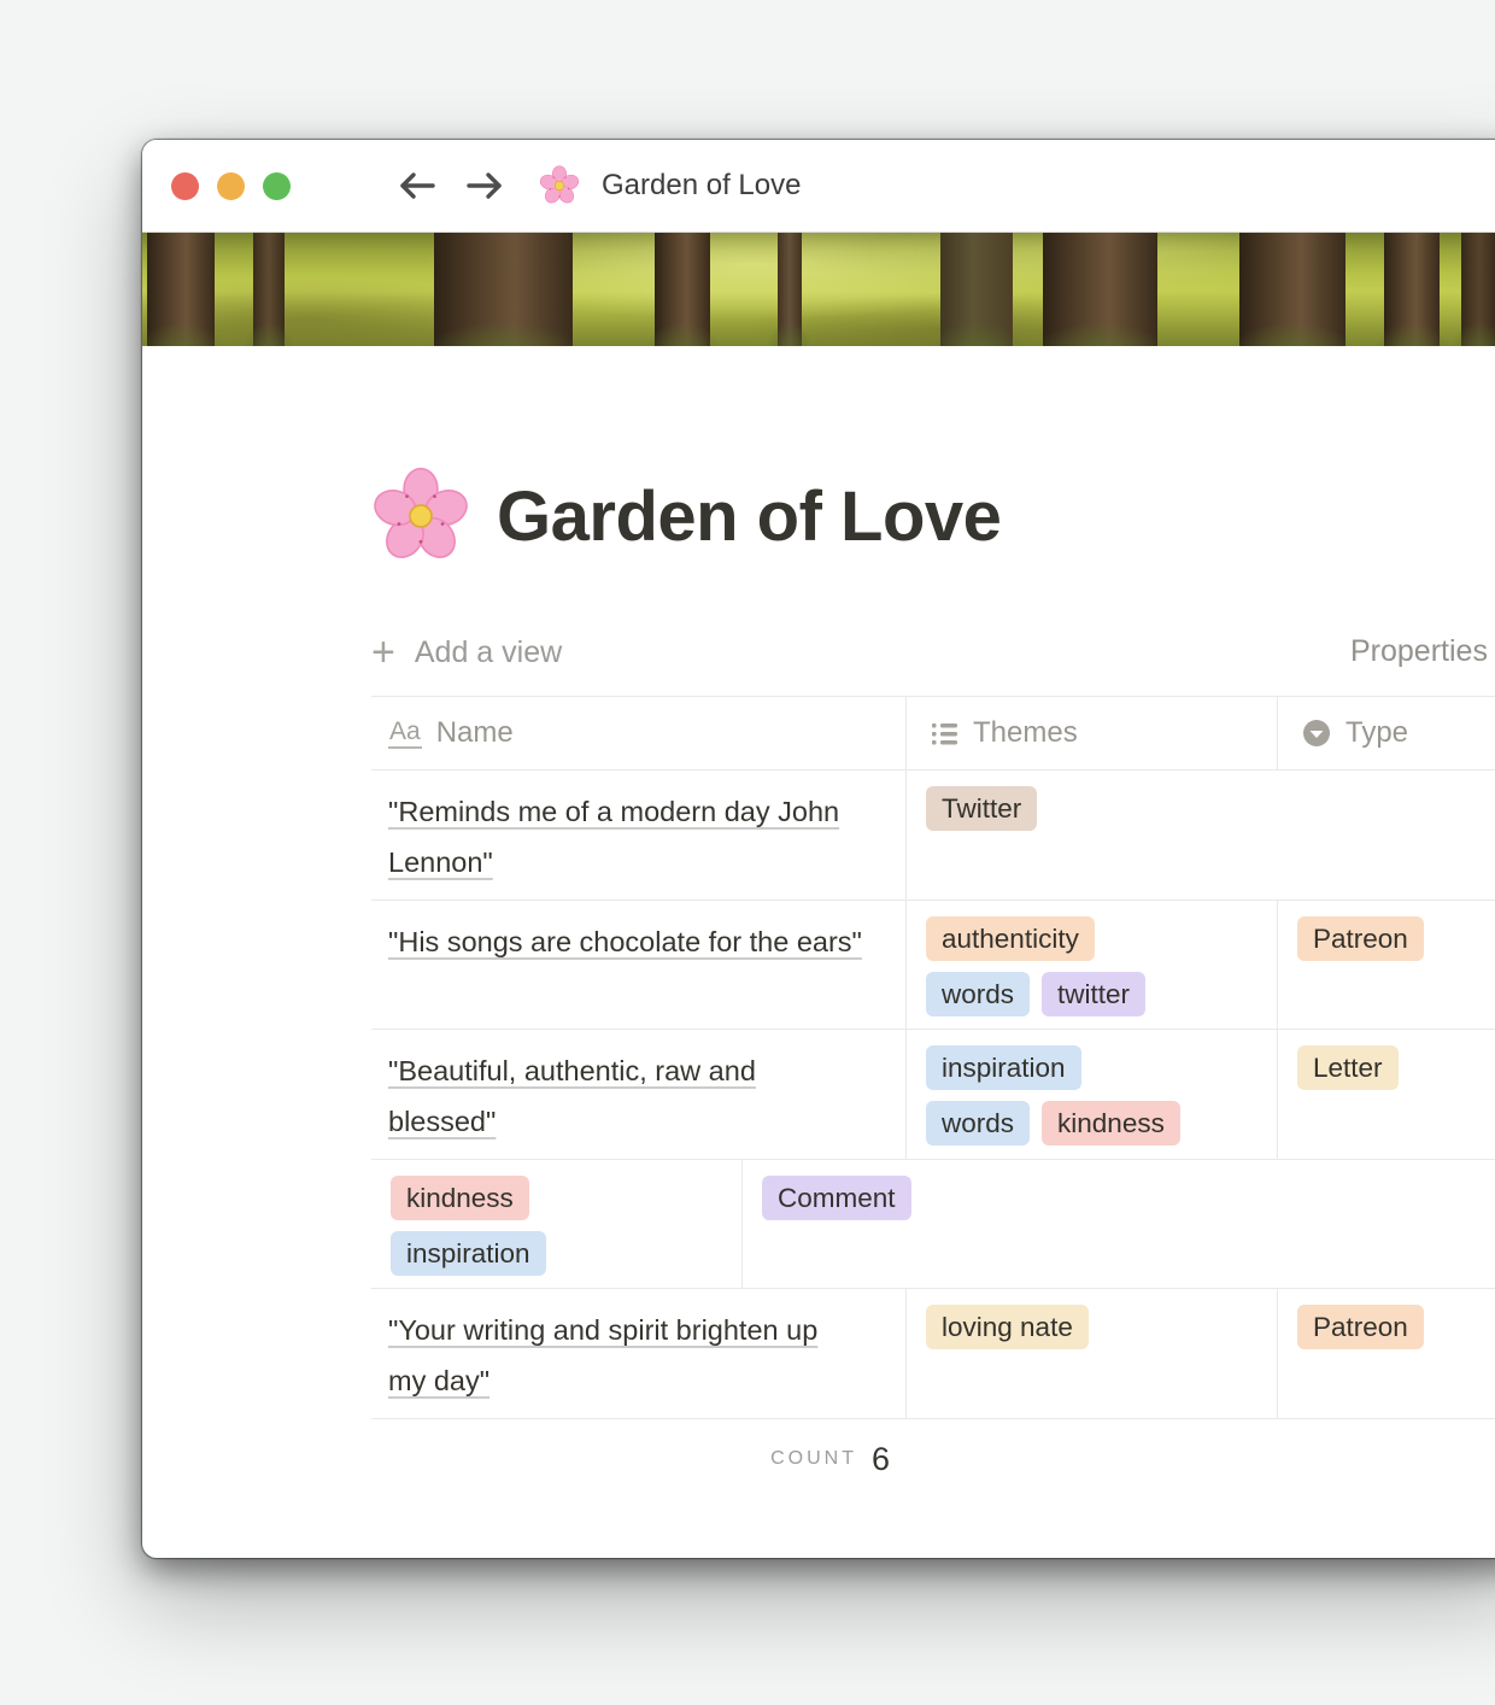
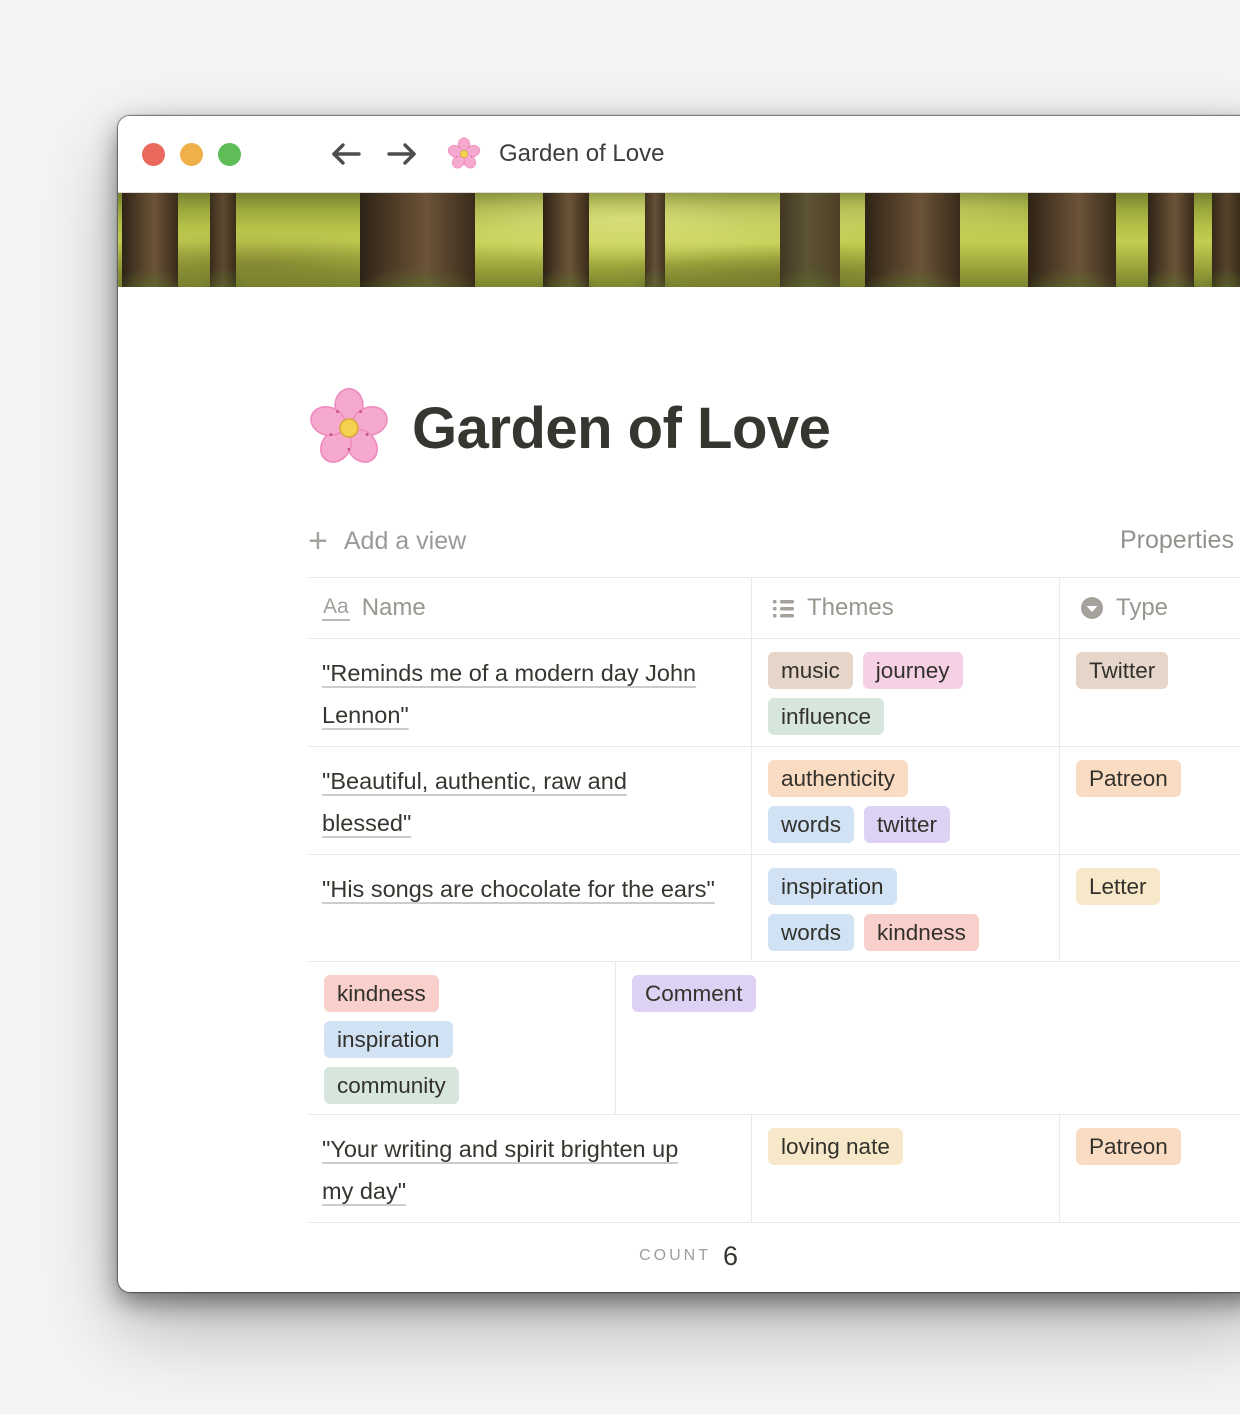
  Garden of Love
  Garden of Love
  +
  Add a view
  Properties
  Aa
  Name
  Themes
  Type
  "Reminds me of a modern day John Lennon"
+ music
+ journey
+ influence
  Twitter
- "His songs are chocolate for the ears"
+ "Beautiful, authentic, raw and blessed"
  authenticity
  words
  twitter
  Patreon
- "Beautiful, authentic, raw and blessed"
+ "His songs are chocolate for the ears"
  inspiration
  words
  kindness
  Letter
  kindness
  inspiration
+ community
  Comment
  "Your writing and spirit brighten up my day"
  loving nate
  Patreon
  COUNT
  6
